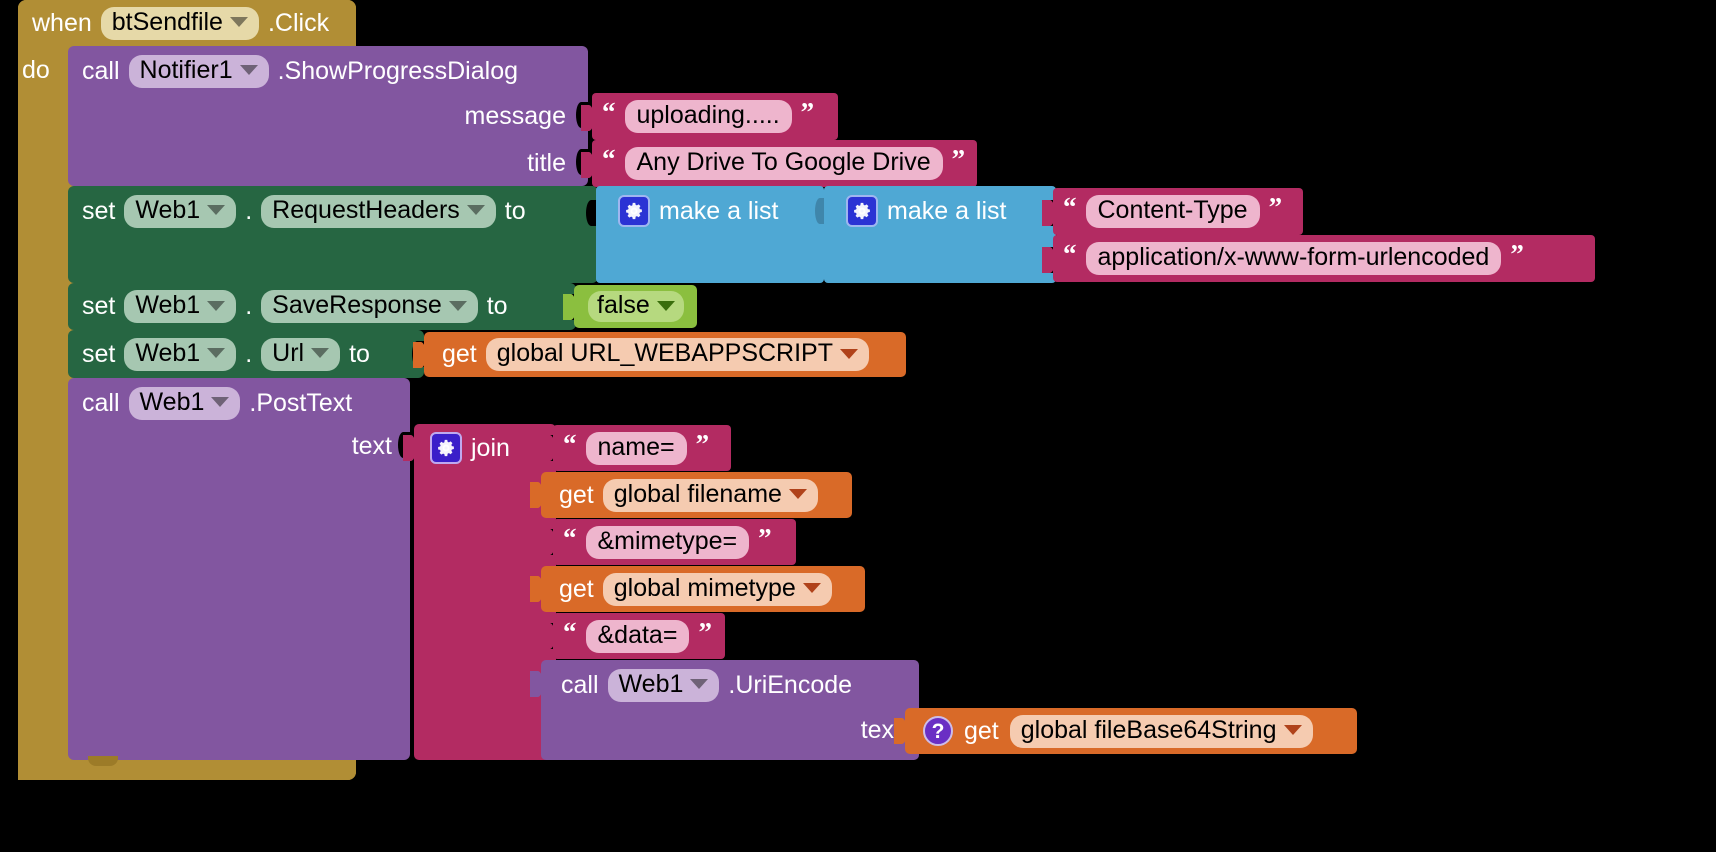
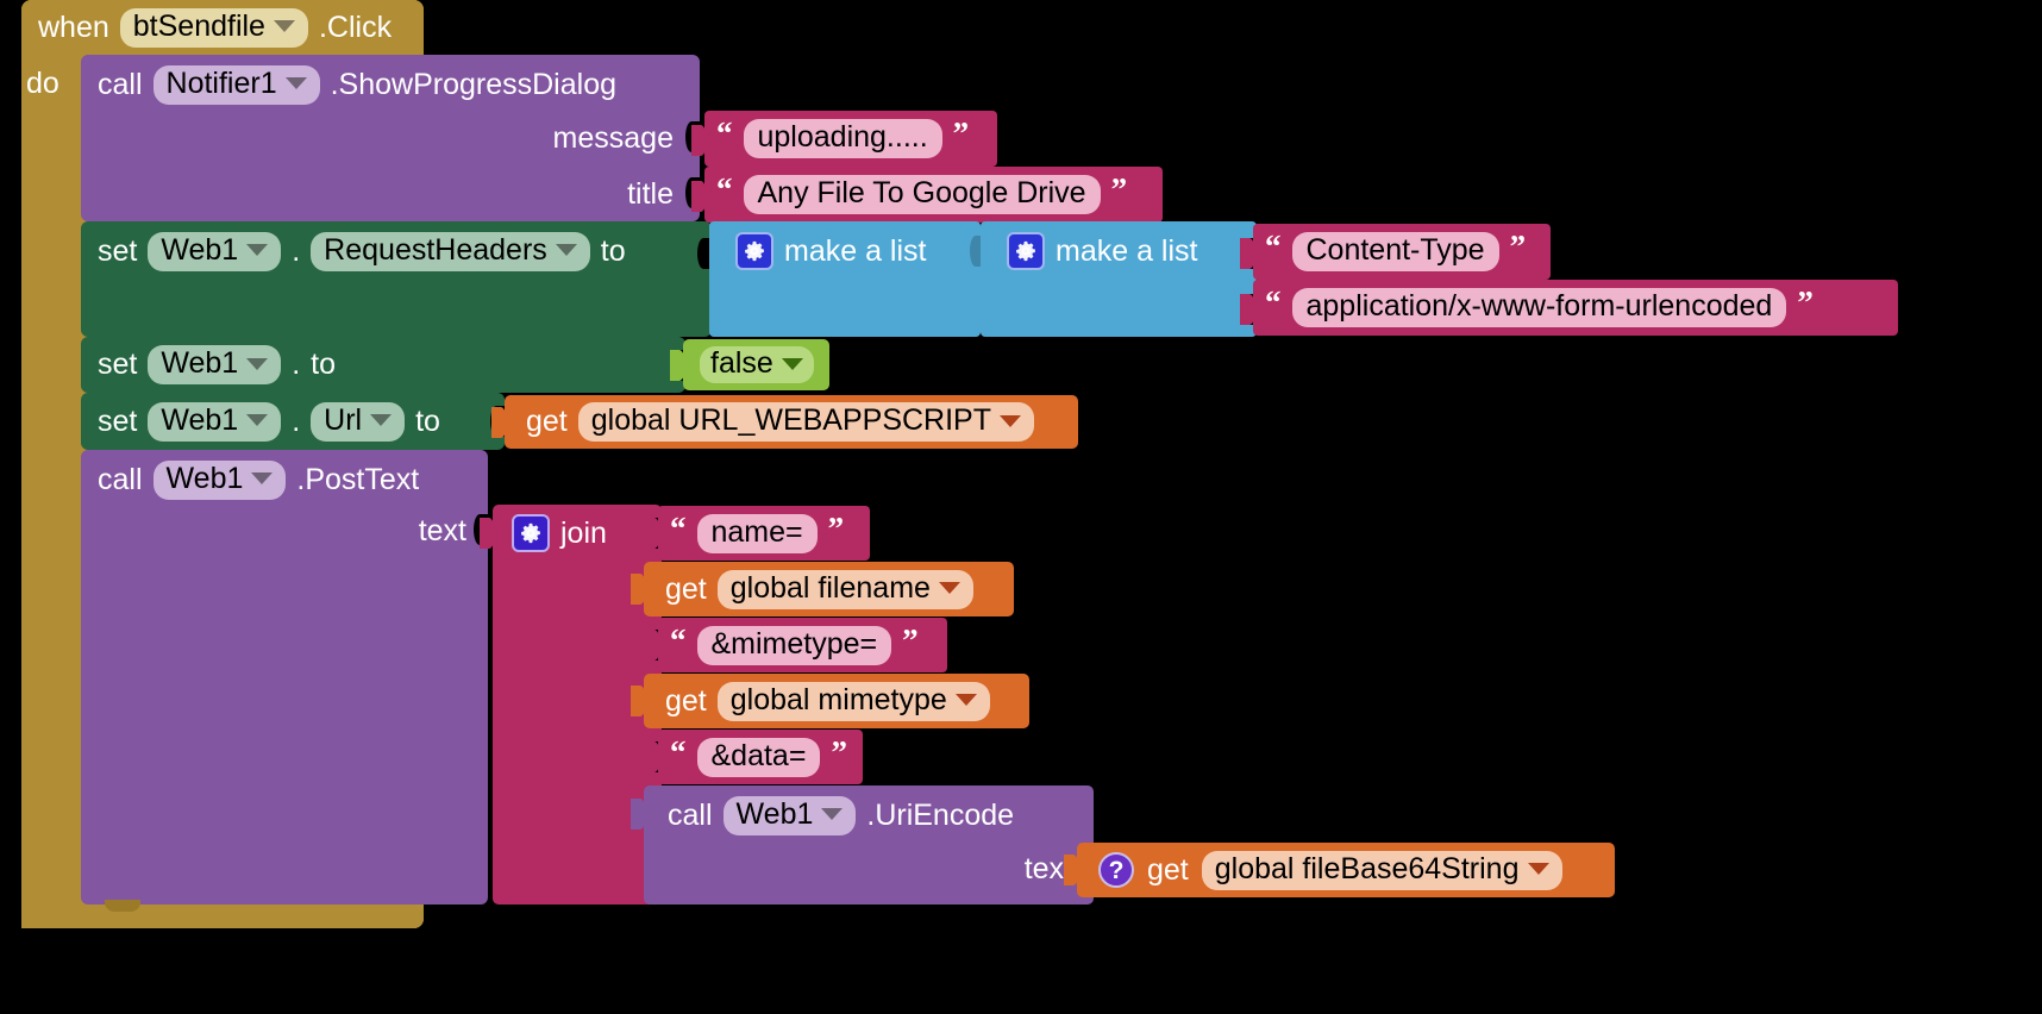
  when
  btSendfile
  .Click
  call
  Notifier1
  .ShowProgressDialog
  message
  title
  “
  uploading.....
  ”
  “
- Any Drive To Google Drive
+ Any File To Google Drive
  ”
  set
  Web1
  .
  RequestHeaders
  to
  make a list
  make a list
  “
  Content-Type
  ”
  “
  application/x-www-form-urlencoded
  ”
  set
  Web1
  .
- SaveResponse
  to
  false
  set
  Web1
  .
  Url
  to
  get
  global URL_WEBAPPSCRIPT
  call
  Web1
  .PostText
  text
  join
  “
  name=
  ”
  get
  global filename
  “
  &mimetype=
  ”
  get
  global mimetype
  “
  &data=
  ”
  call
  Web1
  .UriEncode
  tex
  ?
  get
  global fileBase64String
  do
